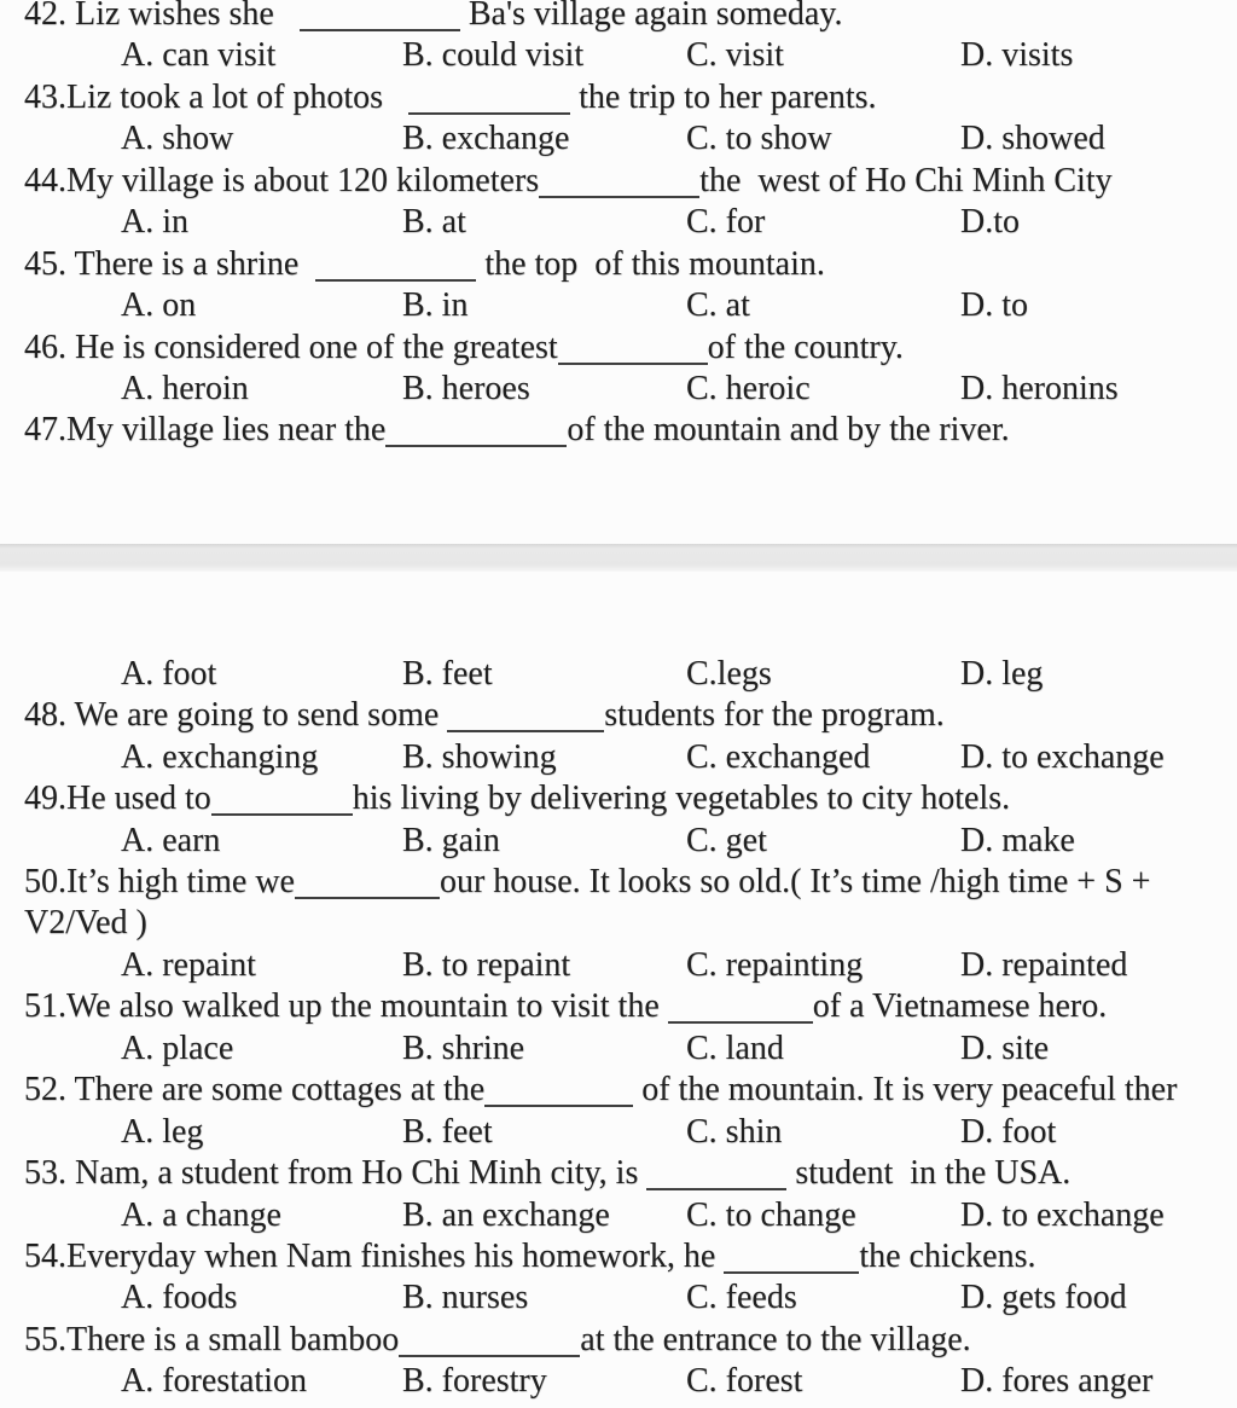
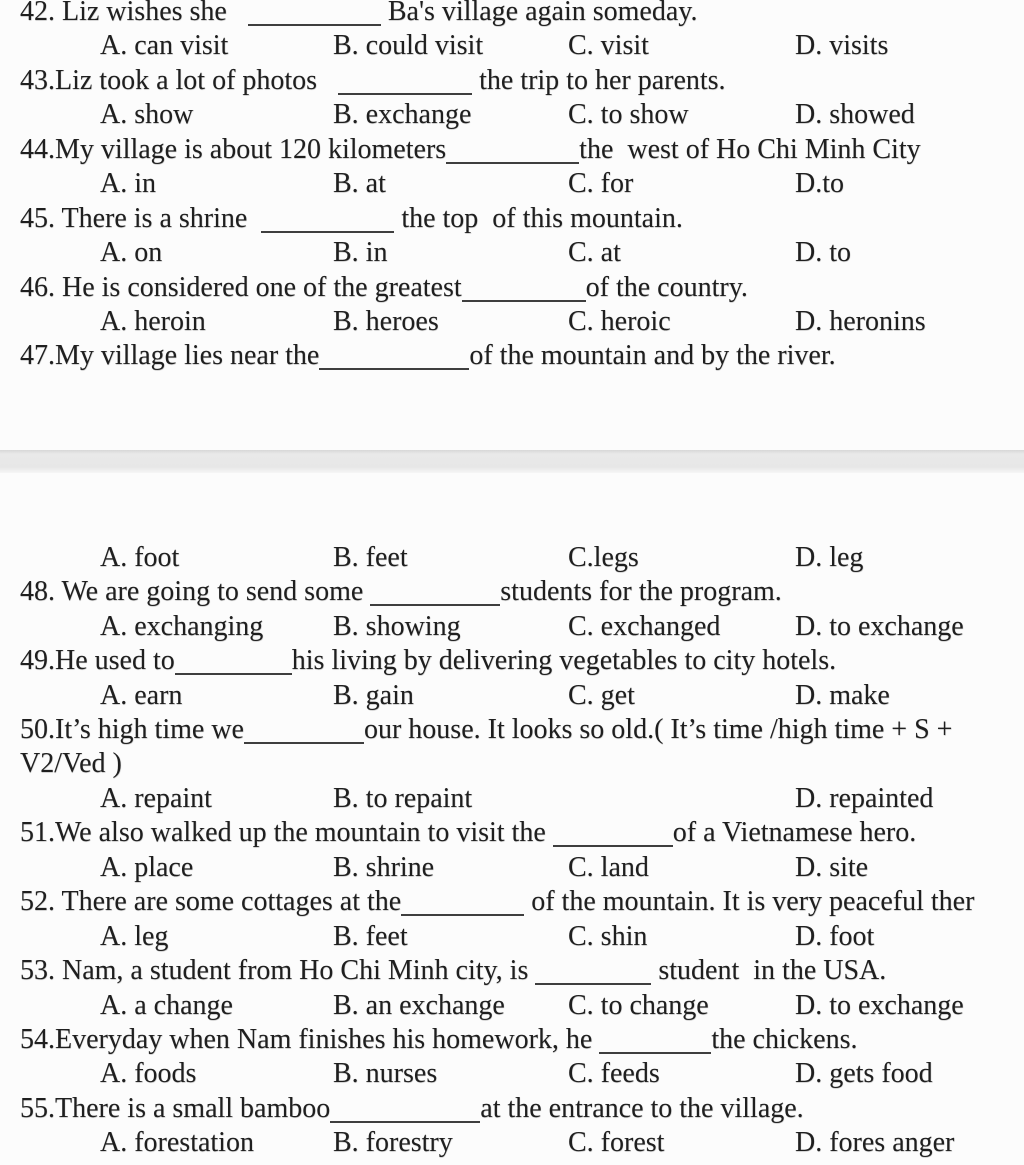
  42. Liz wishes she Ba's village again someday.
  A. can visit
  B. could visit
  C. visit
  D. visits
  43.Liz took a lot of photos the trip to her parents.
  A. show
  B. exchange
  C. to show
  D. showed
  44.My village is about 120 kilometers the west of Ho Chi Minh City
  A. in
  B. at
  C. for
  D.to
  45. There is a shrine the top of this mountain.
  A. on
  B. in
  C. at
  D. to
  46. He is considered one of the greatest of the country.
  A. heroin
  B. heroes
  C. heroic
  D. heronins
  47.My village lies near the of the mountain and by the river.
  A. foot
  B. feet
  C.legs
  D. leg
  48. We are going to send some students for the program.
  A. exchanging
  B. showing
  C. exchanged
  D. to exchange
  49.He used to his living by delivering vegetables to city hotels.
  A. earn
  B. gain
  C. get
  D. make
  50.It’s high time we our house. It looks so old.( It’s time /high time + S +
  V2/Ved )
  A. repaint
  B. to repaint
- C. repainting
  D. repainted
  51.We also walked up the mountain to visit the of a Vietnamese hero.
  A. place
  B. shrine
  C. land
  D. site
  52. There are some cottages at the of the mountain. It is very peaceful ther
  A. leg
  B. feet
  C. shin
  D. foot
  53. Nam, a student from Ho Chi Minh city, is student in the USA.
  A. a change
  B. an exchange
  C. to change
  D. to exchange
  54.Everyday when Nam finishes his homework, he the chickens.
  A. foods
  B. nurses
  C. feeds
  D. gets food
  55.There is a small bamboo at the entrance to the village.
  A. forestation
  B. forestry
  C. forest
  D. fores anger
